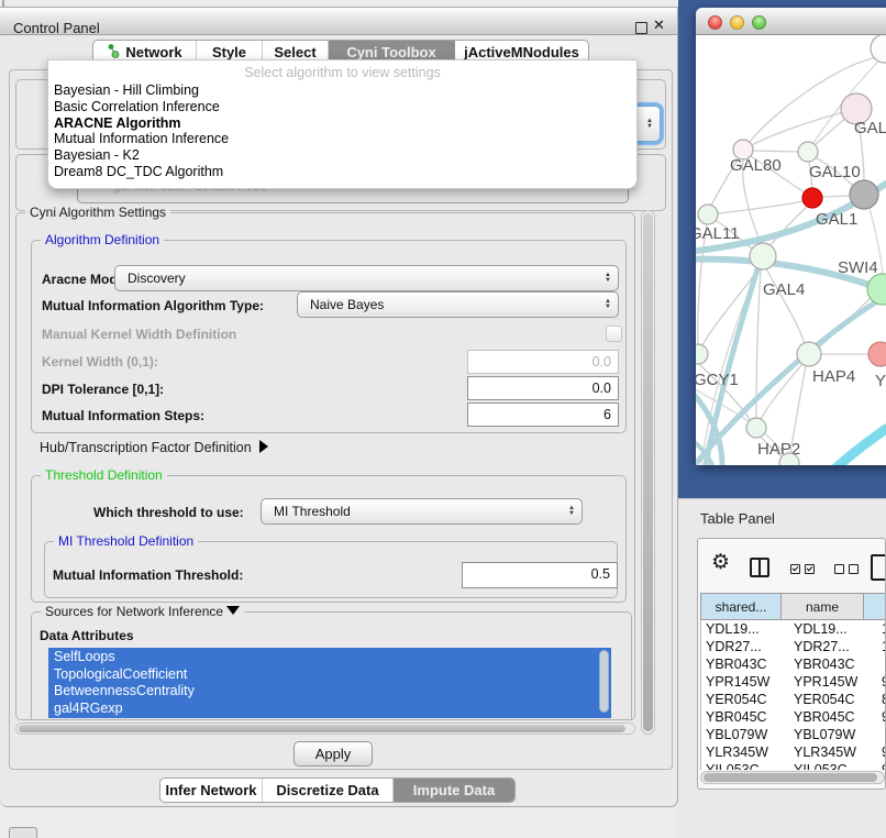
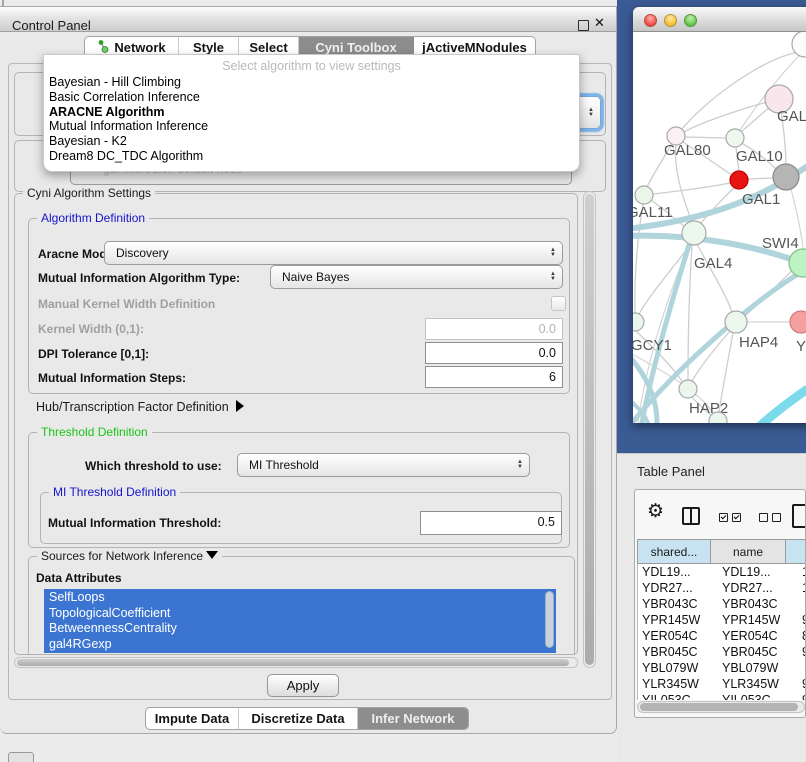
  Control Panel
  ✕
  Network
  Style
  Select
  Cyni Toolbox
  jActiveMNodules
  Select algorithm to view settings
  Bayesian - Hill Climbing
  Basic Correlation Inference
  ARACNE Algorithm
  Mutual Information Inference
  Bayesian - K2
  Dream8 DC_TDC Algorithm
  Cyni Algorithm Settings
  Algorithm Definition
  Aracne Mo
  Discovery
  Mutual Information Algorithm Type:
  Naive Bayes
  Manual Kernel Width Definition
  Kernel Width (0,1):
  0.0
  DPI Tolerance [0,1]:
  0.0
  Mutual Information Steps:
  6
  Hub/Transcription Factor Definition
  Threshold Definition
  Which threshold to use:
  MI Threshold
  MI Threshold Definition
  Mutual Information Threshold:
  0.5
  Sources for Network Inference
  Data Attributes
  SelfLoops
  TopologicalCoefficient
  BetweennessCentrality
  gal4RGexp
  Apply
- Infer Network
+ Impute Data
  Discretize Data
- Impute Data
+ Infer Network
  GAL
  GAL80
  GAL10
  GAL1
  GAL11
  GAL4
  SWI4
  GCY1
  HAP4
  Y
  HAP2
  Table Panel
  ⚙
  shared...
  name
  YDL19...
  YDL19...
  YDR27...
  YDR27...
  YBR043C
  YBR043C
  YPR145W
  YPR145W
  YER054C
  YER054C
  YBR045C
  YBR045C
  YBL079W
  YBL079W
  YLR345W
  YLR345W
